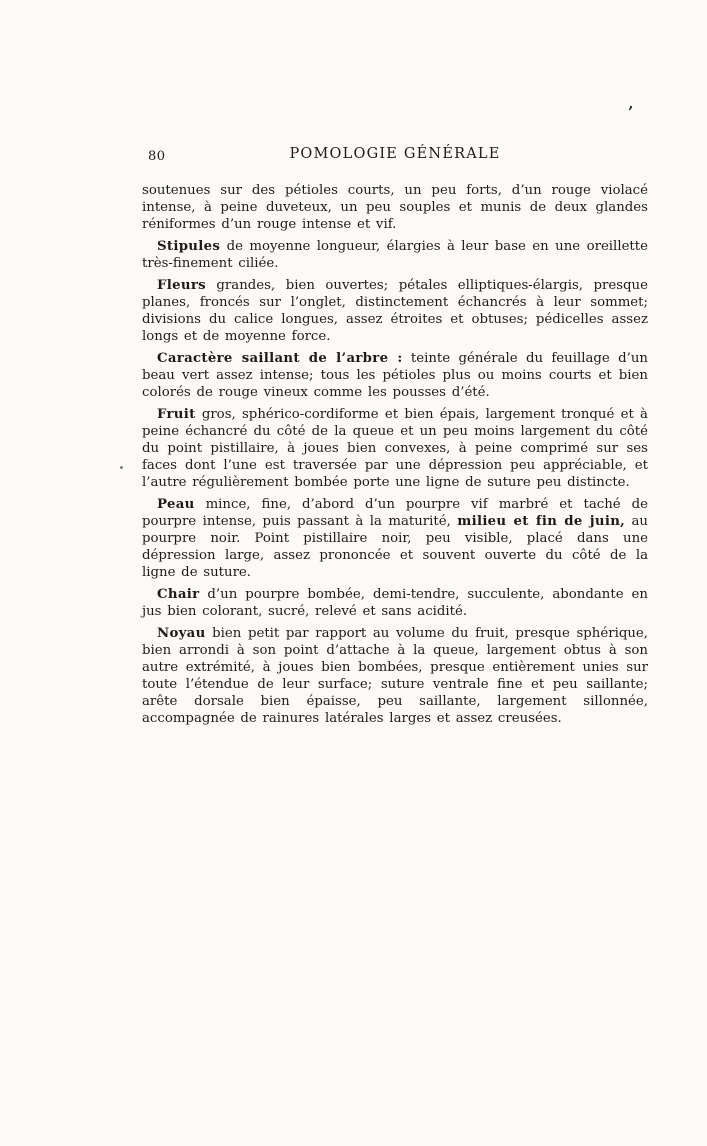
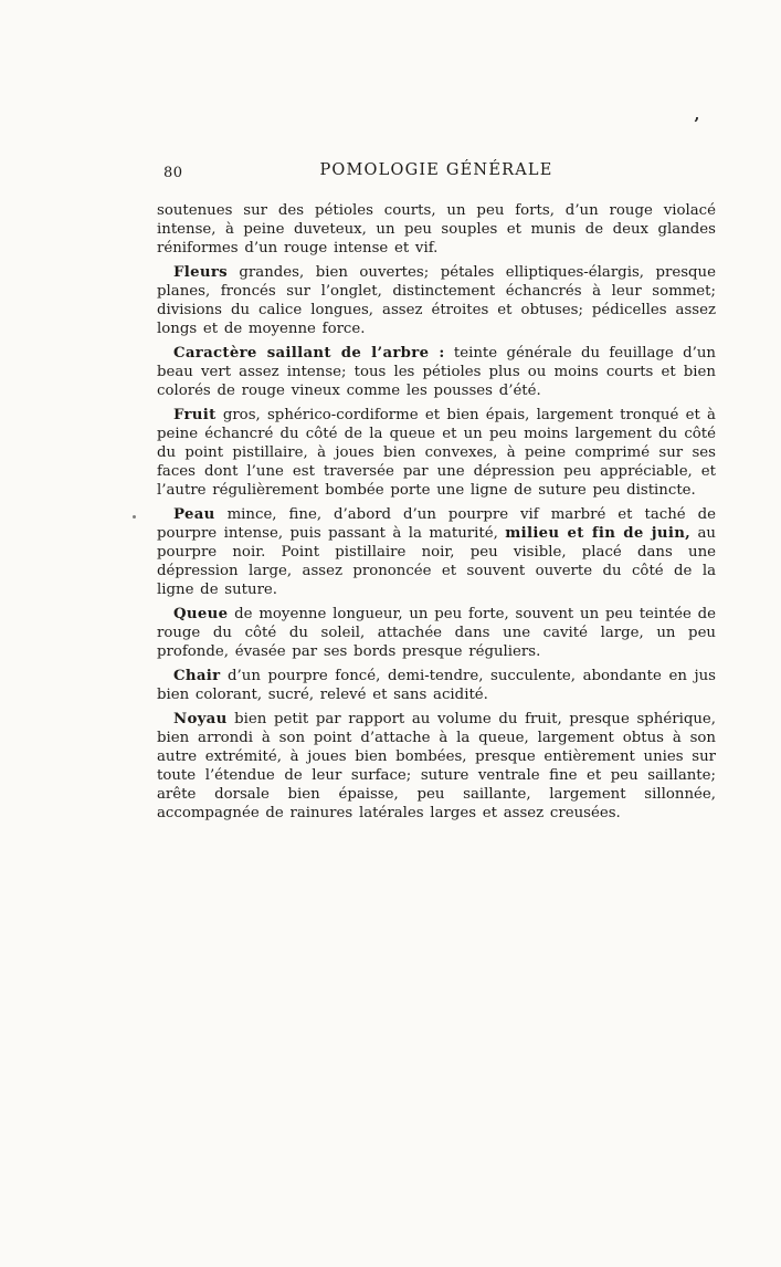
  ’
  80
  POMOLOGIE GÉNÉRALE
  soutenues sur des pétioles courts, un peu forts, d’un rouge violacé intense, à peine duveteux, un peu souples et munis de deux glandes réniformes d’un rouge intense et vif.
- Stipules de moyenne longueur, élargies à leur base en une oreillette très-finement ciliée.
  Fleurs grandes, bien ouvertes; pétales elliptiques-élargis, presque planes, froncés sur l’onglet, distinctement échancrés à leur sommet; divisions du calice longues, assez étroites et obtuses; pédicelles assez longs et de moyenne force.
  Caractère saillant de l’arbre : teinte générale du feuillage d’un beau vert assez intense; tous les pétioles plus ou moins courts et bien colorés de rouge vineux comme les pousses d’été.
  Fruit gros, sphérico-cordiforme et bien épais, largement tronqué et à peine échancré du côté de la queue et un peu moins largement du côté du point pistillaire, à joues bien convexes, à peine comprimé sur ses faces dont l’une est traversée par une dépression peu appréciable, et l’autre régulièrement bombée porte une ligne de suture peu distincte.
  Peau mince, fine, d’abord d’un pourpre vif marbré et taché de pourpre intense, puis passant à la maturité, milieu et fin de juin, au pourpre noir. Point pistillaire noir, peu visible, placé dans une dépression large, assez prononcée et souvent ouverte du côté de la ligne de suture.
+ Queue de moyenne longueur, un peu forte, souvent un peu teintée de rouge du côté du soleil, attachée dans une cavité large, un peu profonde, évasée par ses bords presque réguliers.
- Chair d’un pourpre bombée, demi-tendre, succulente, abondante en jus bien colorant, sucré, relevé et sans acidité.
+ Chair d’un pourpre foncé, demi-tendre, succulente, abondante en jus bien colorant, sucré, relevé et sans acidité.
  Noyau bien petit par rapport au volume du fruit, presque sphérique, bien arrondi à son point d’attache à la queue, largement obtus à son autre extrémité, à joues bien bombées, presque entièrement unies sur toute l’étendue de leur surface; suture ventrale fine et peu saillante; arête dorsale bien épaisse, peu saillante, largement sillonnée, accompagnée de rainures latérales larges et assez creusées.
